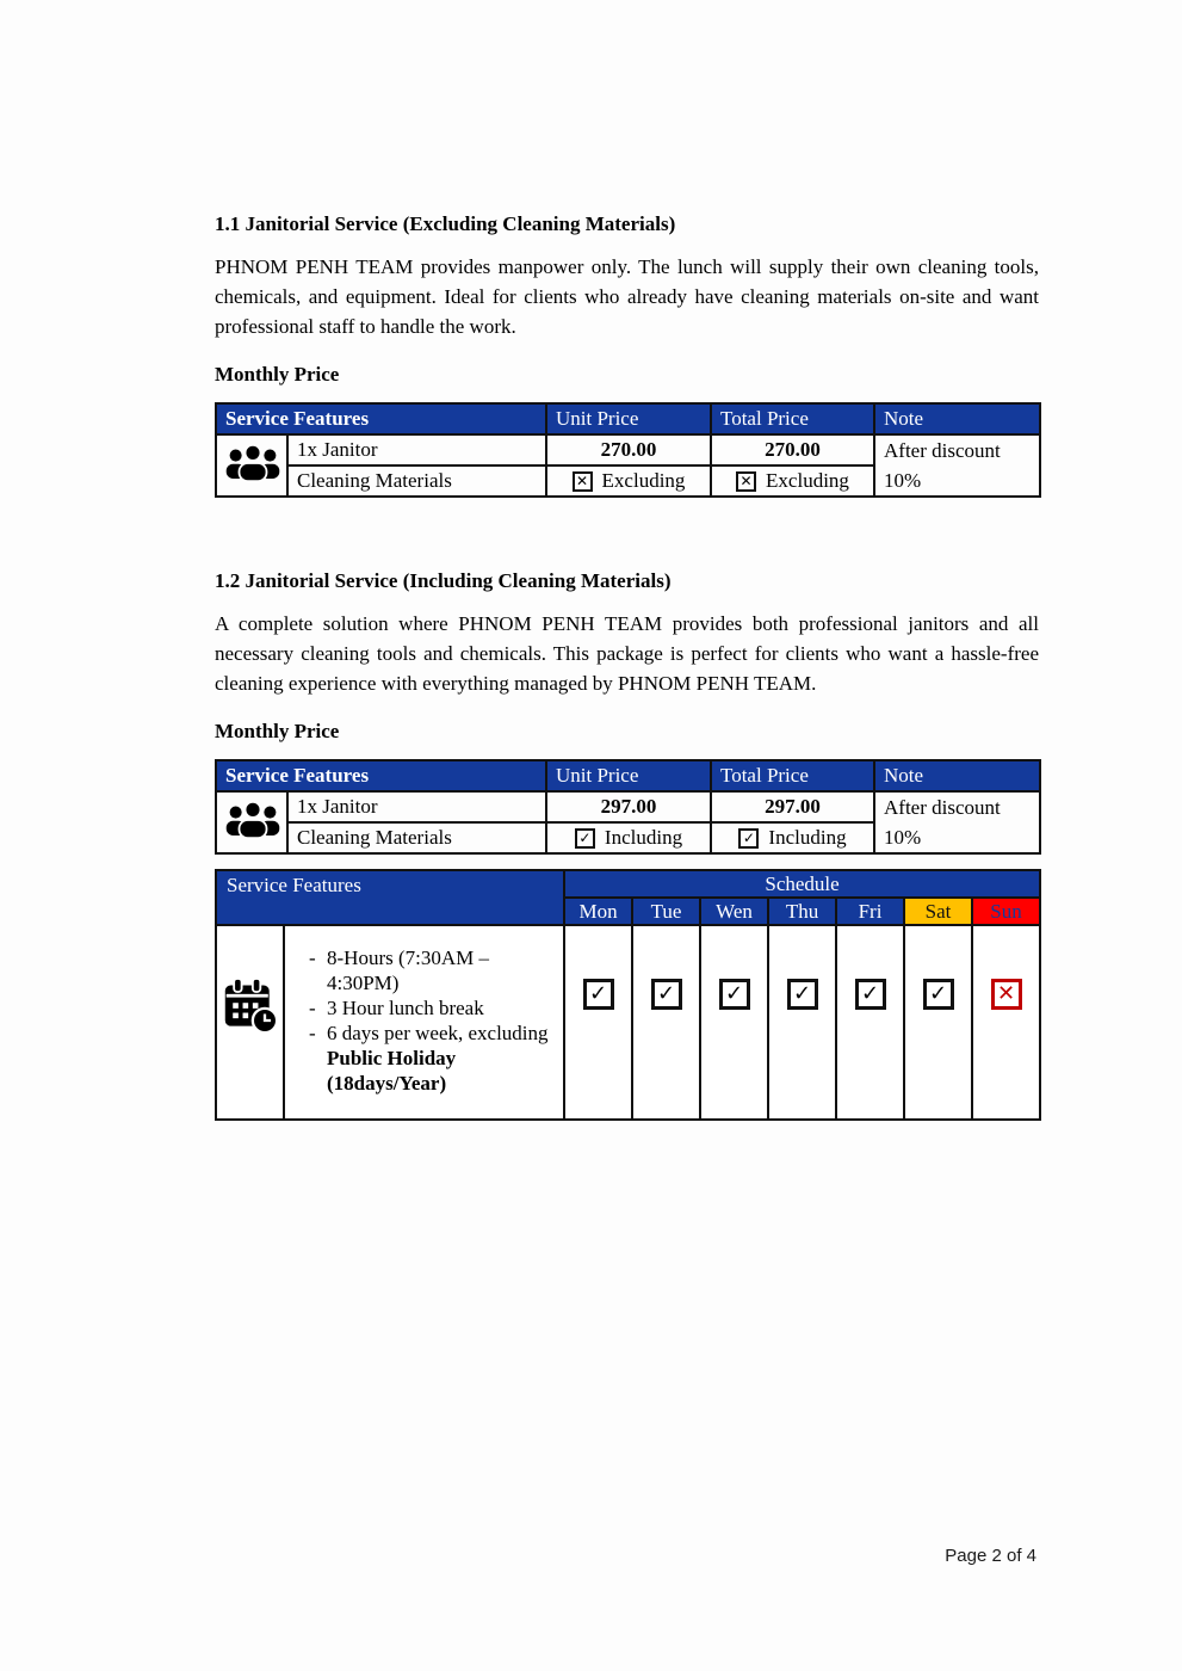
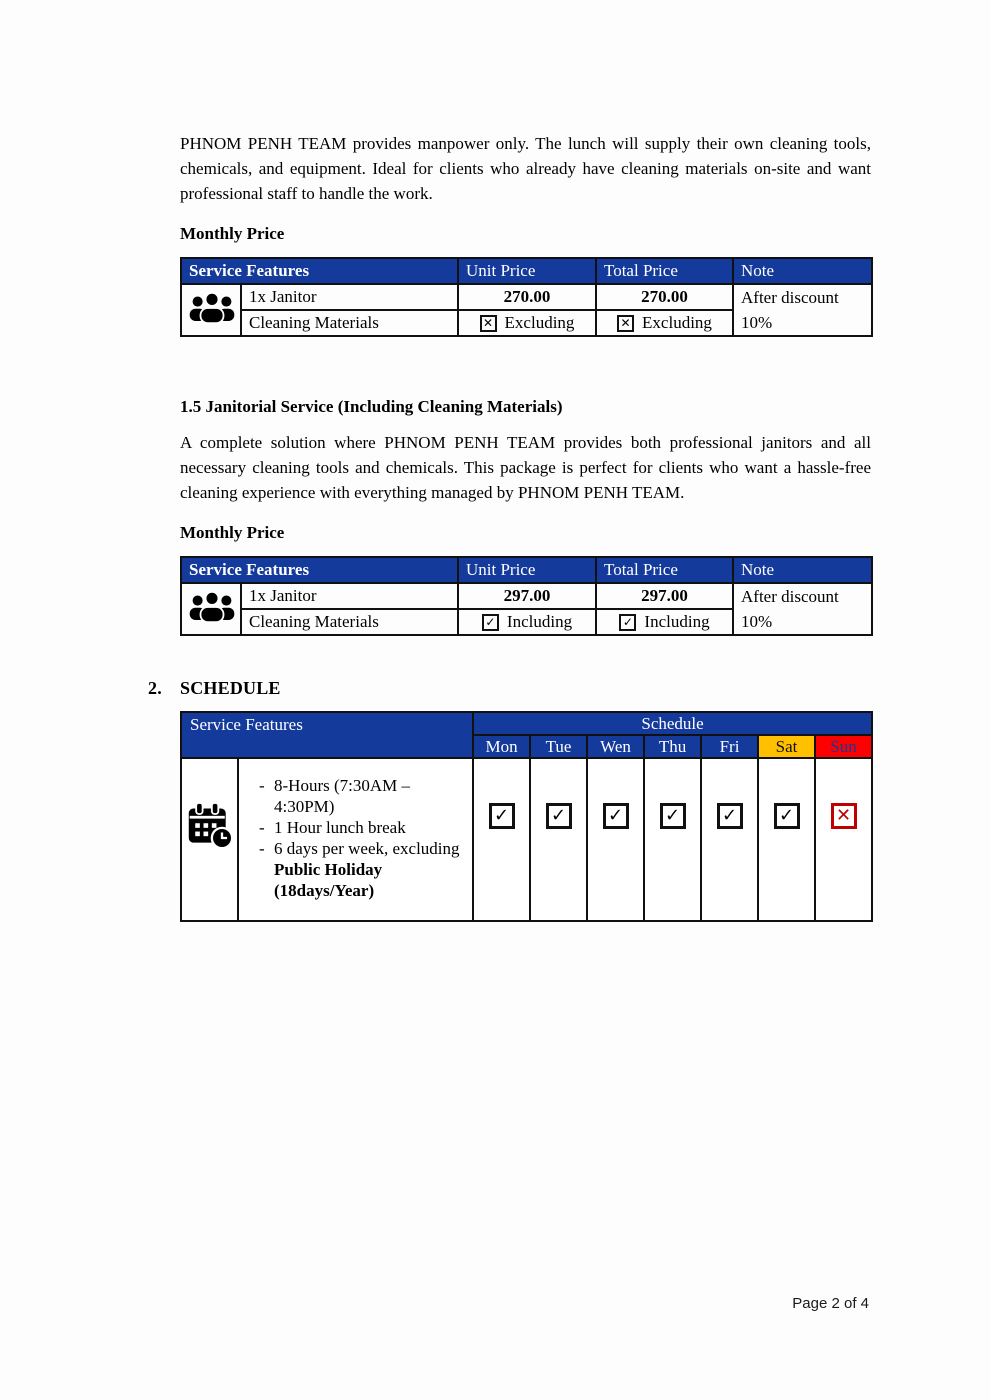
- 1.1 Janitorial Service (Excluding Cleaning Materials)
  PHNOM PENH TEAM provides manpower only. The lunch will supply their own cleaning tools, chemicals, and equipment. Ideal for clients who already have cleaning materials on-site and want professional staff to handle the work.
  Monthly Price
  Service Features	Unit Price	Total Price	Note
  	1x Janitor	270.00	270.00	After discount 10%
  Cleaning Materials	✕ Excluding	✕ Excluding
- 1.2 Janitorial Service (Including Cleaning Materials)
+ 1.5 Janitorial Service (Including Cleaning Materials)
  A complete solution where PHNOM PENH TEAM provides both professional janitors and all necessary cleaning tools and chemicals. This package is perfect for clients who want a hassle-free cleaning experience with everything managed by PHNOM PENH TEAM.
  Monthly Price
  Service Features	Unit Price	Total Price	Note
  	1x Janitor	297.00	297.00	After discount 10%
  Cleaning Materials	✓ Including	✓ Including
+ 2.
+ SCHEDULE
  Service Features	Schedule
  Mon	Tue	Wen	Thu	Fri	Sat	Sun
- 	- 8-Hours (7:30AM – 4:30PM) - 3 Hour lunch break - 6 days per week, excluding Public Holiday (18days/Year)	✓	✓	✓	✓	✓	✓	✕
+ 	- 8-Hours (7:30AM – 4:30PM) - 1 Hour lunch break - 6 days per week, excluding Public Holiday (18days/Year)	✓	✓	✓	✓	✓	✓	✕
  Page 2 of 4
